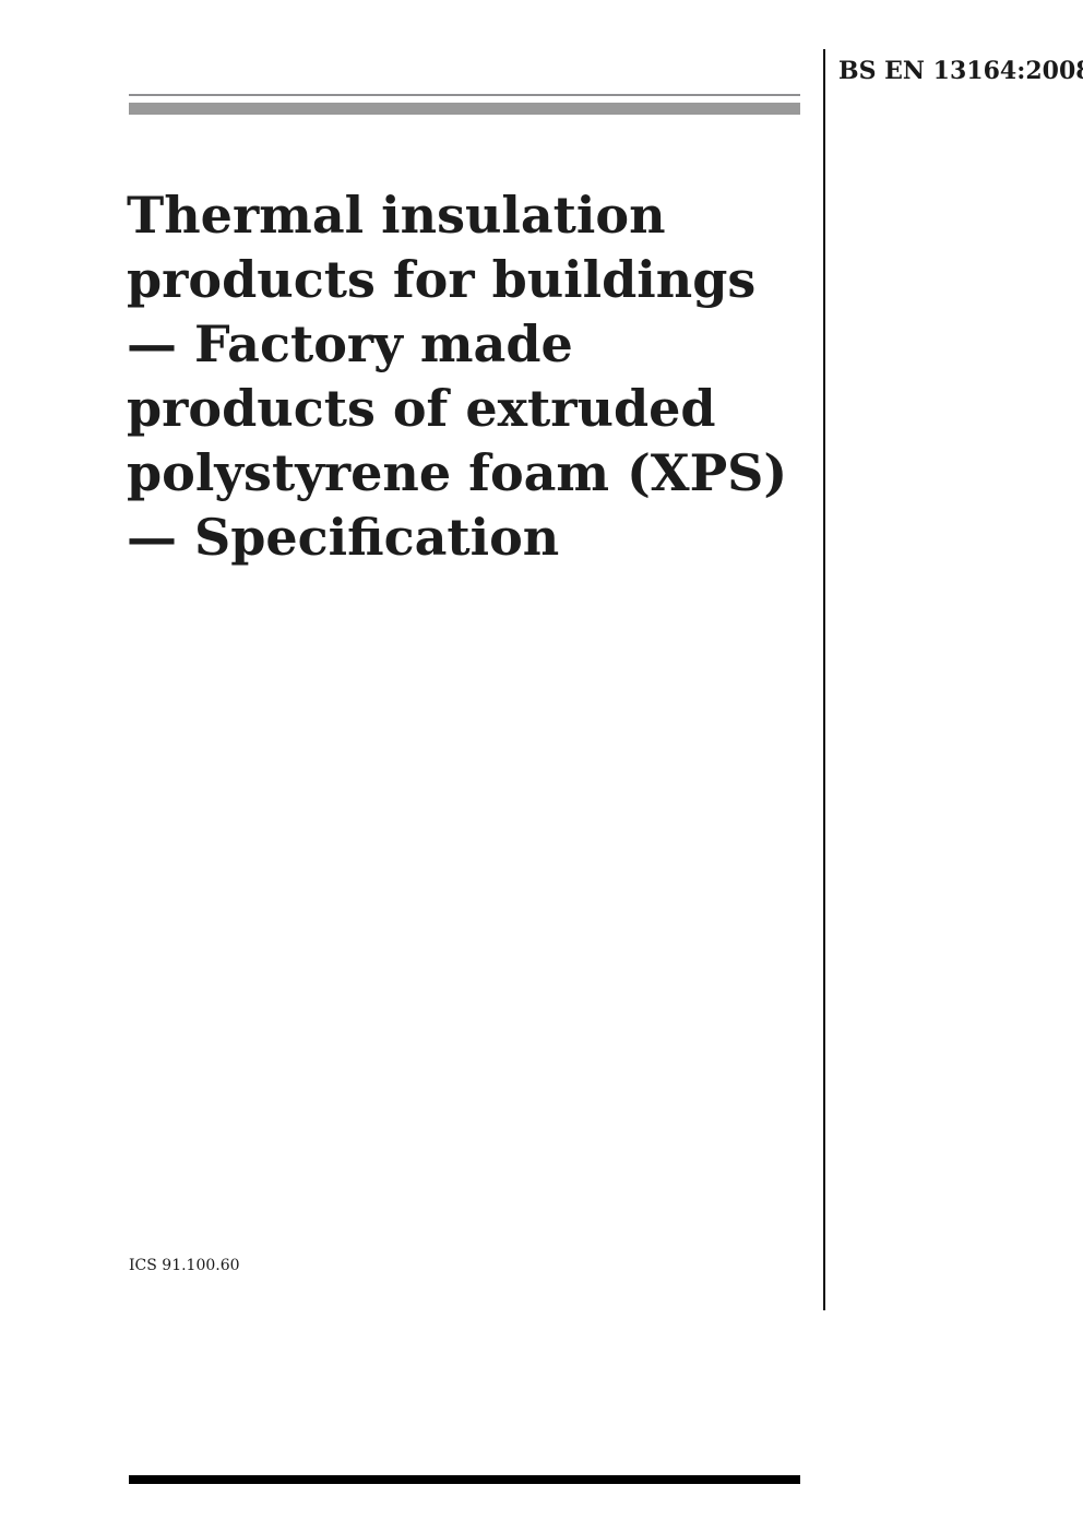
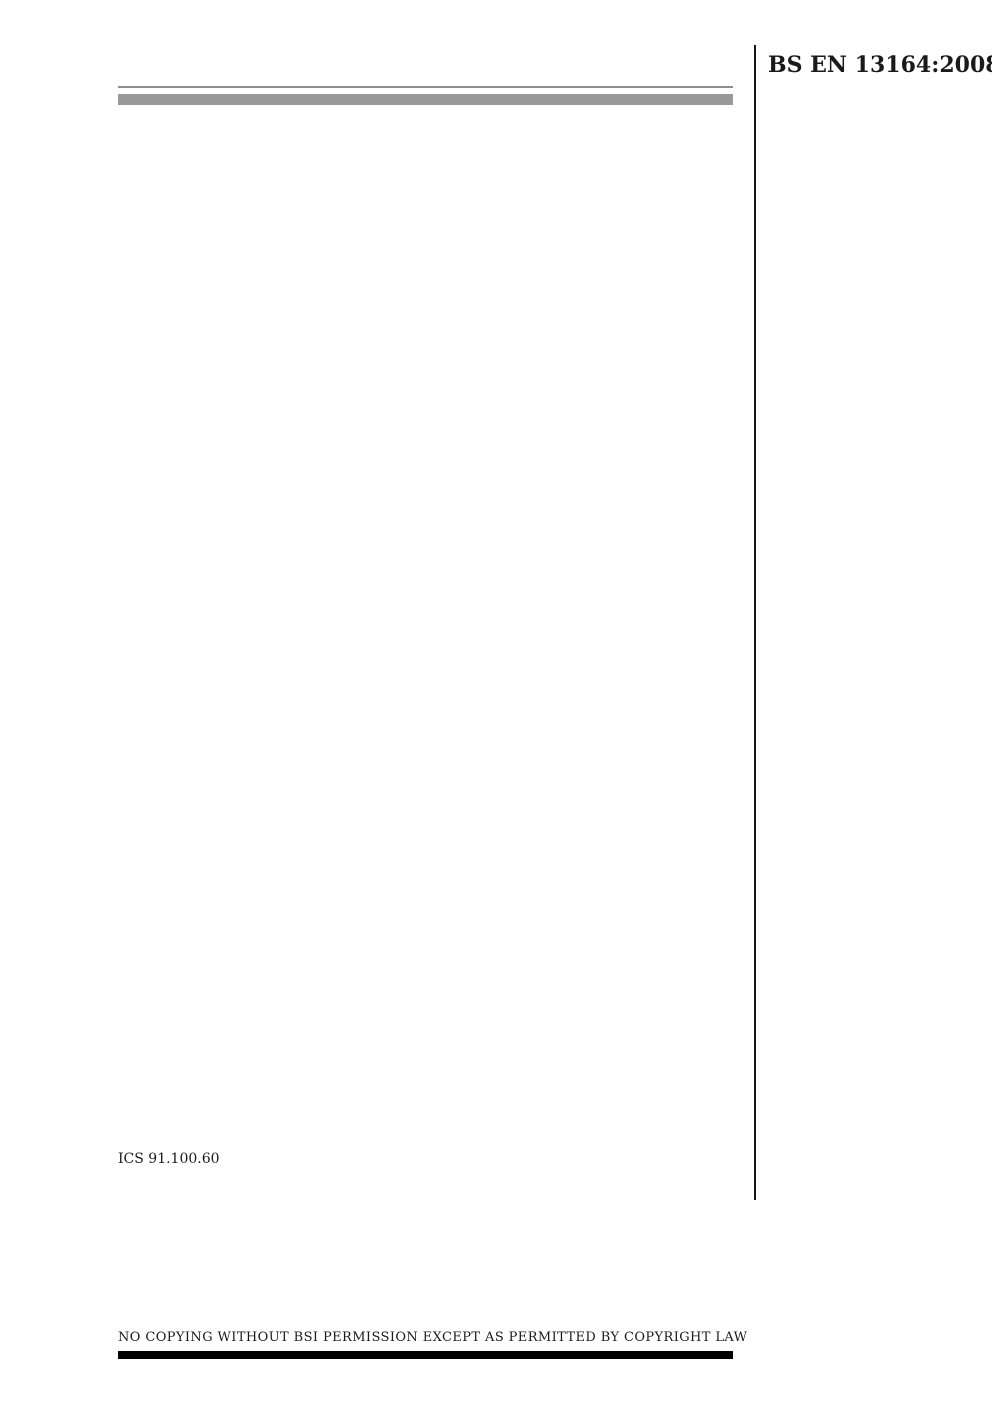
  BS EN 13164:200
- Thermal insulation
- products for buildings
- — Factory made
- products of extruded
- polystyrene foam (XPS)
- — Specification
  ICS 91.100.60
+ NO COPYING WITHOUT BSI PERMISSION EXCEPT AS PERMITTED BY COPYRIGHT LAW
